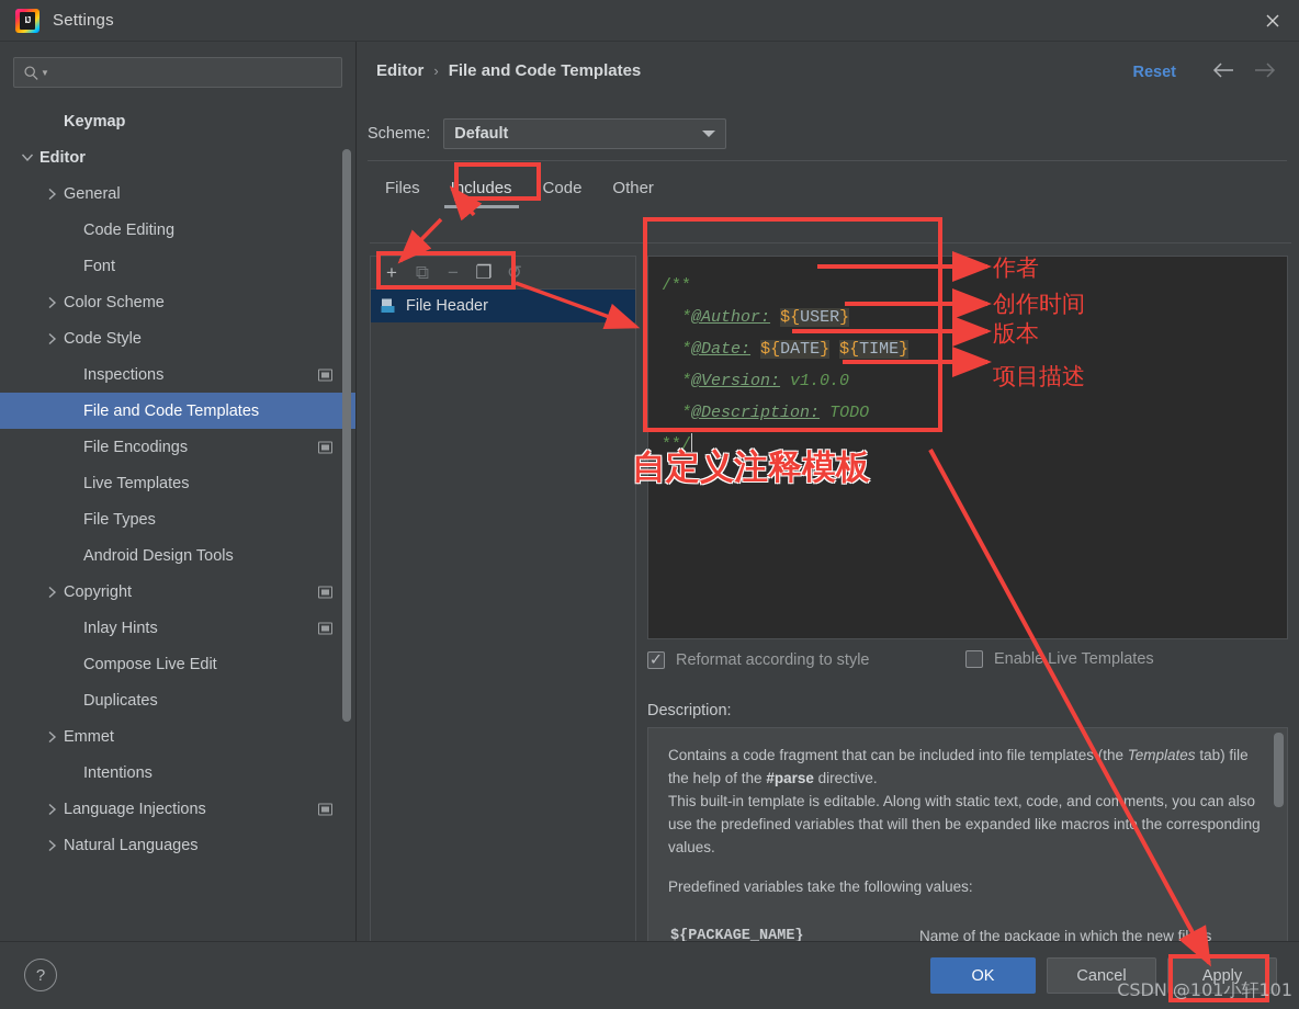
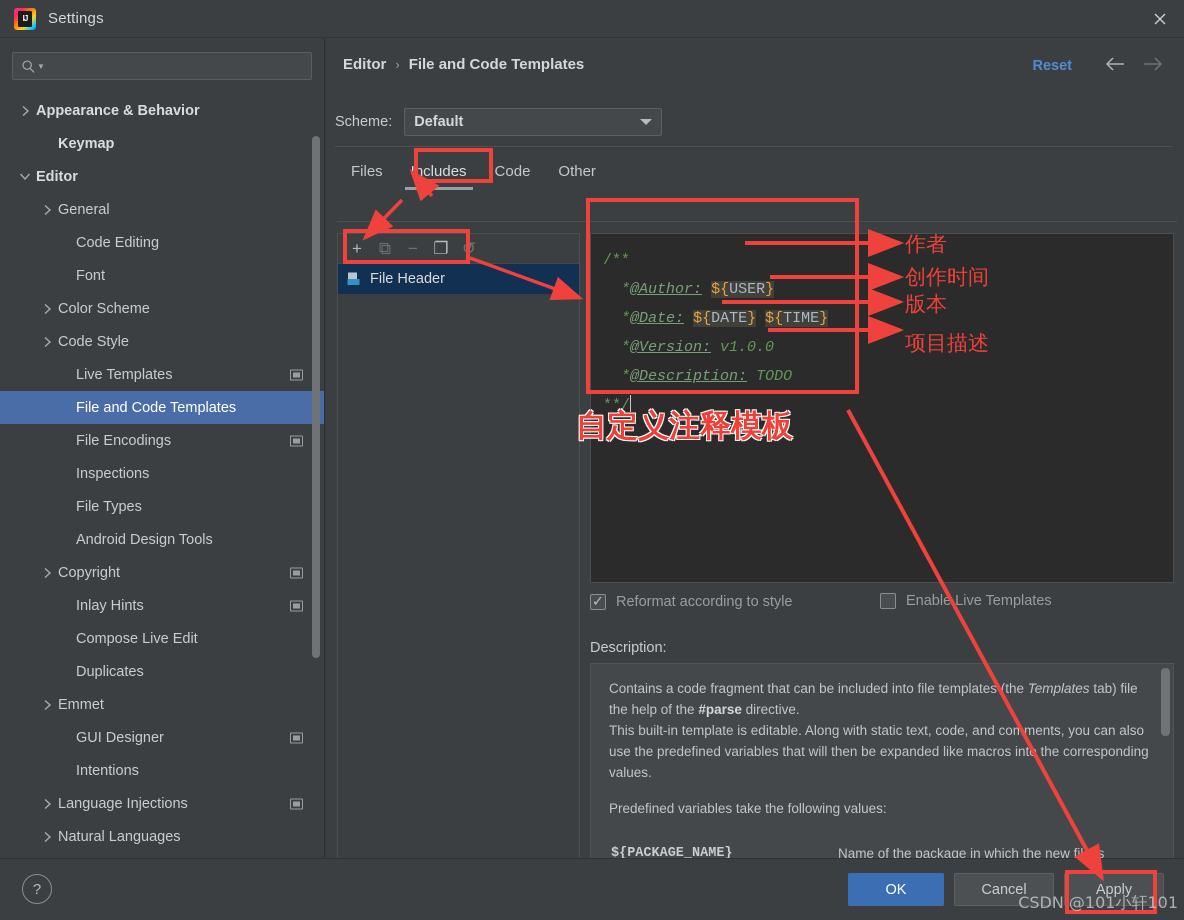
  IJ
  Settings
  ▼
+ Appearance & Behavior
  Keymap
  Editor
  General
  Code Editing
  Font
  Color Scheme
  Code Style
- Inspections
+ Live Templates
  File and Code Templates
  File Encodings
- Live Templates
+ Inspections
  File Types
  Android Design Tools
  Copyright
  Inlay Hints
  Compose Live Edit
  Duplicates
  Emmet
+ GUI Designer
  Intentions
  Language Injections
  Natural Languages
  Editor
  ›
  File and Code Templates
  Reset
  Scheme:
  Default
  Files
  Includes
  Code
  Other
  +
  ⧉
  −
  ❐
  ↺
  File Header
  /**
  *@Author: ${USER}
  *@Date: ${DATE} ${TIME}
  *@Version: v1.0.0
  *@Description: TODO
  **/
  ✓
  Reformat according to style
  Enable Live Templates
  Description:
  Contains a code fragment that can be included into file templates (the Templates tab) file the help of the #parse directive.
  This built-in template is editable. Along with static text, code, and comments, you can also use the predefined variables that will then be expanded like macros int the corresponding values.
  Predefined variables take the following values:
  ${PACKAGE_NAME}	Name of the package in which the new fil is
  ?
  OK
  Cancel
  Apply
  作者
  创作时间
  版本
  项目描述
  自定义注释模板
  CSDN @101小轩101
